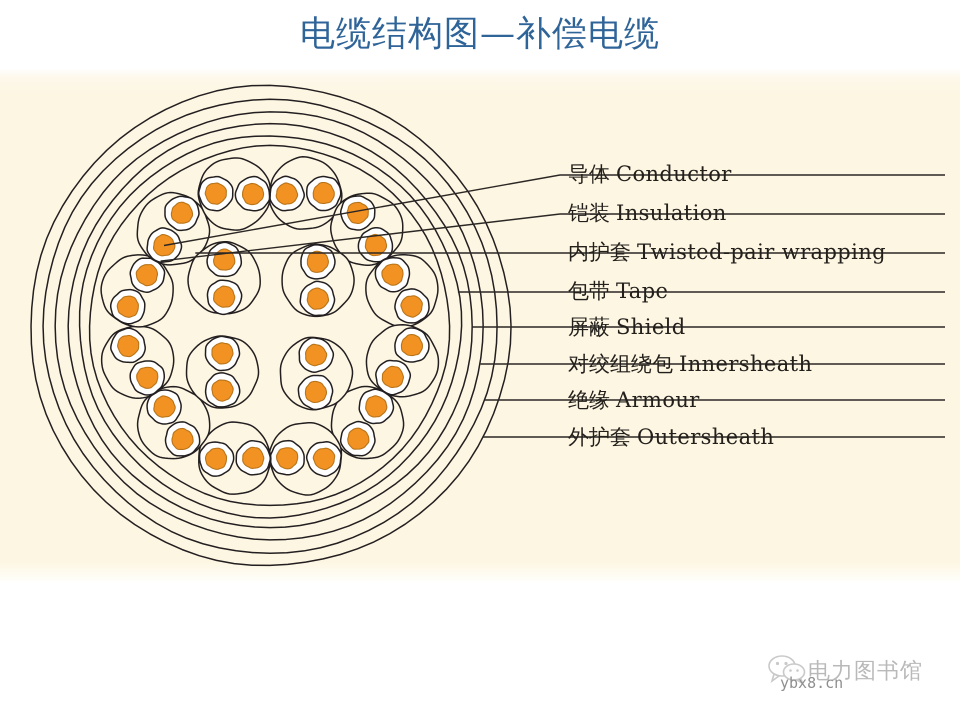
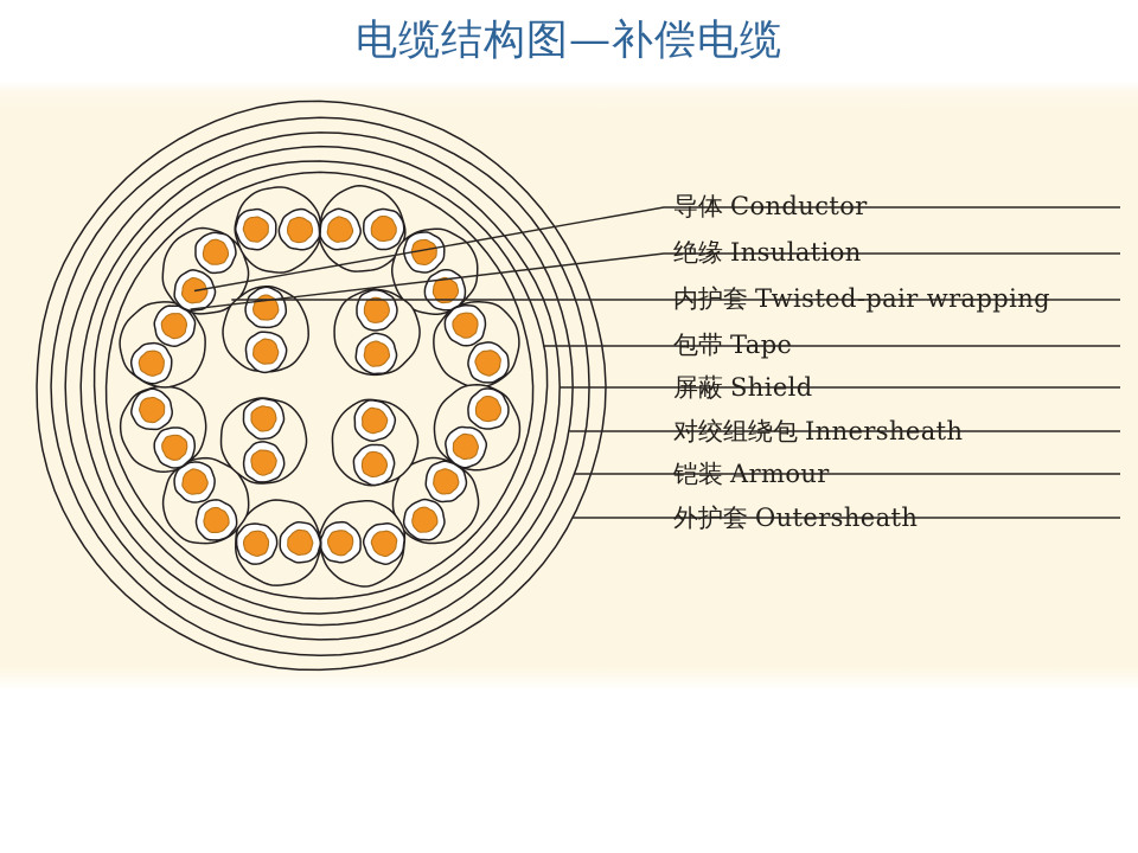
  电缆结构图—补偿电缆
  导体 Conductor
- 铠装 Insulation
+ 绝缘 Insulation
  内护套 Twisted-pair wrapping
  包带 Tape
  屏蔽 Shield
  对绞组绕包 Innersheath
- 绝缘 Armour
+ 铠装 Armour
  外护套 Outersheath
- 电力图书馆
- ybx8.cn
